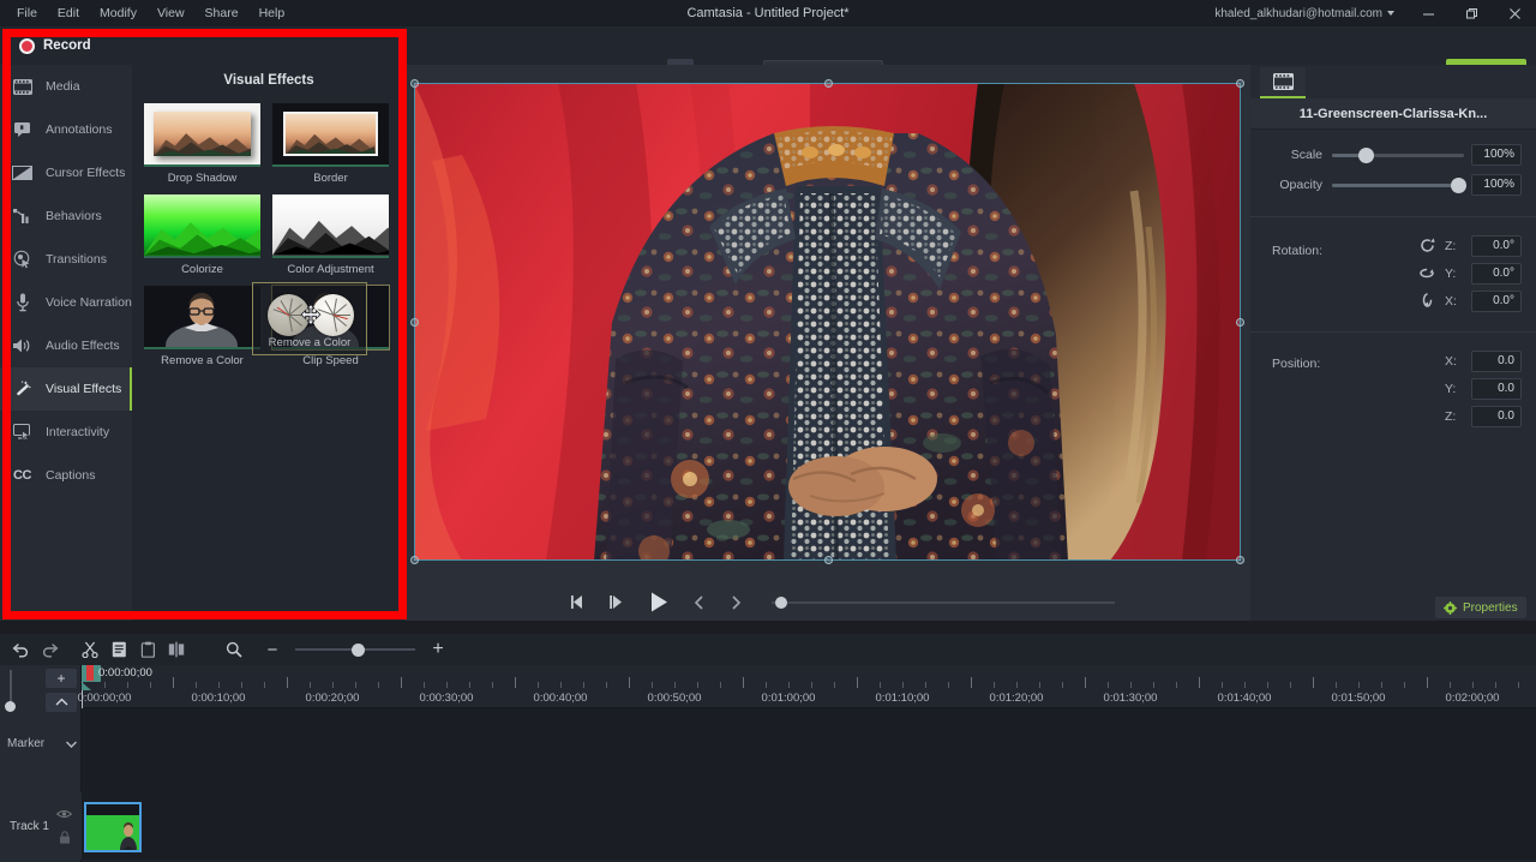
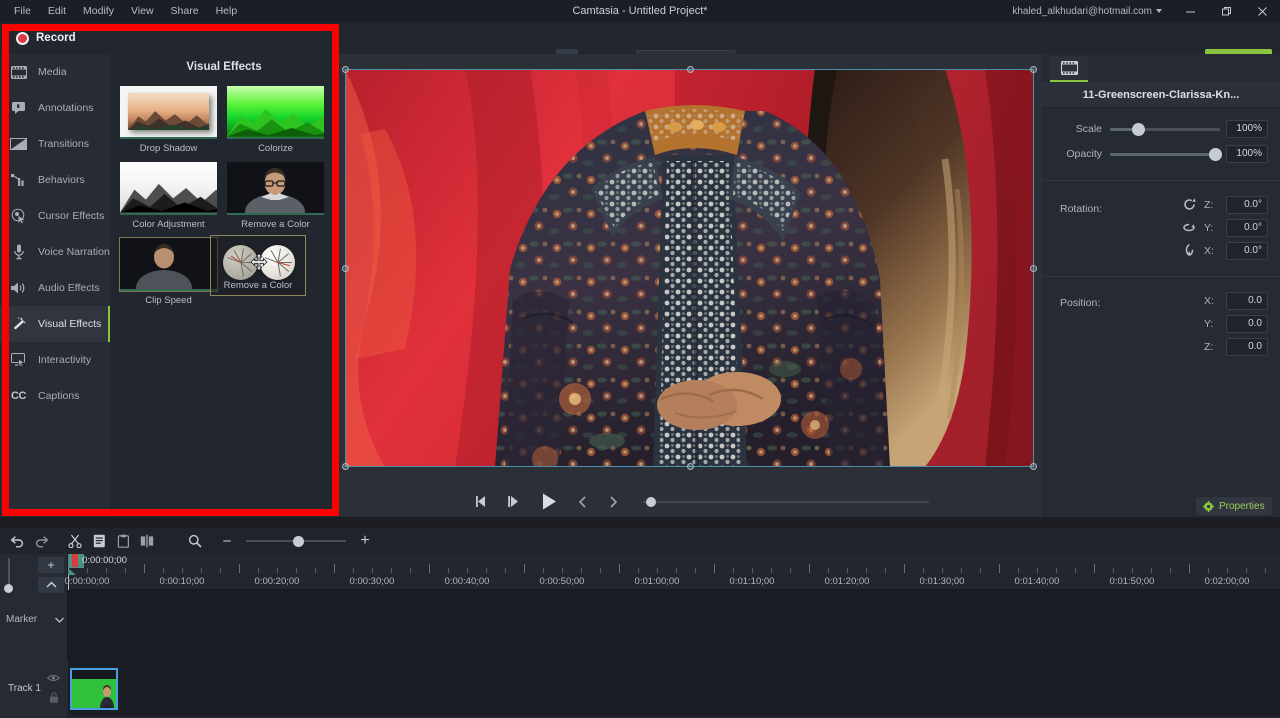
  File
  Edit
  Modify
  View
  Share
  Help
  Camtasia - Untitled Project*
  khaled_alkhudari@hotmail.com
  Record
  Media
  Annotations
- Cursor Effects
+ Transitions
  Behaviors
- Transitions
+ Cursor Effects
  Voice Narration
  Audio Effects
  Visual Effects
  Interactivity
  CC
  Captions
  Visual Effects
  Drop Shadow
- Border
  Colorize
  Color Adjustment
  Remove a Color
  Clip Speed
  Remove a Color
  11-Greenscreen-Clarissa-Kn...
  Scale
  100%
  Opacity
  100%
  Rotation:
  Z:
  0.0°
  Y:
  0.0°
  X:
  0.0°
  Position:
  X:
  0.0
  Y:
  0.0
  Z:
  0.0
  Properties
  −
  +
  +
  Marker
  :00:00;00
  0:00:10;00
  0:00:20;00
  0:00:30;00
  0:00:40;00
  0:00:50;00
  0:01:00;00
  0:01:10;00
  0:01:20;00
  0:01:30;00
  0:01:40;00
  0:01:50;00
  0:02:00;00
  0:00:00;00
  Track 1
